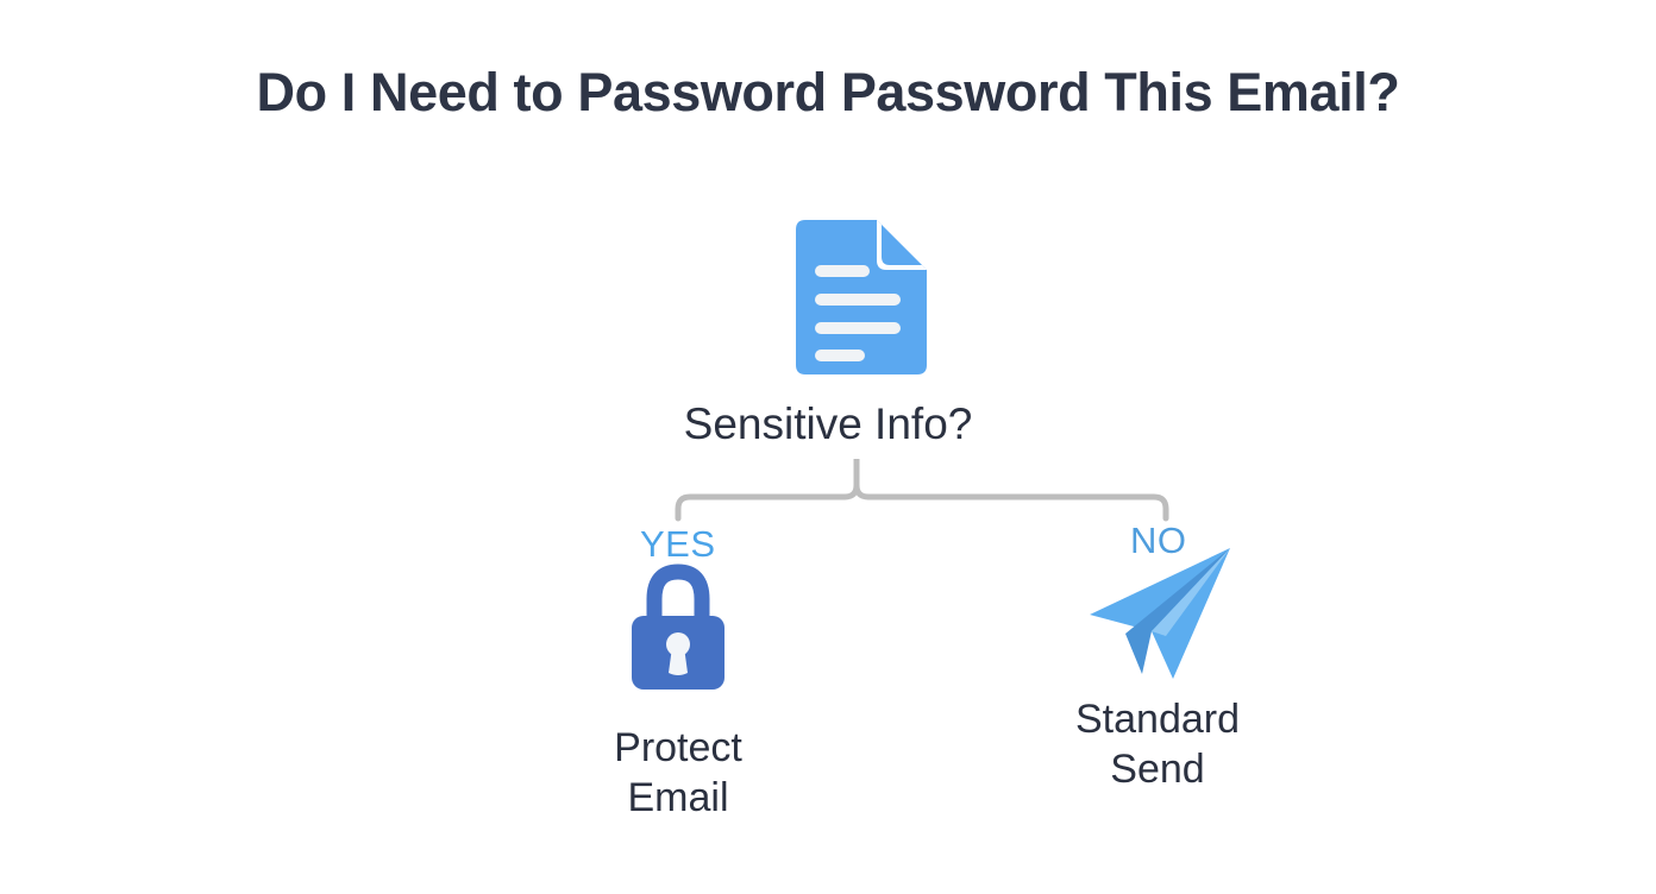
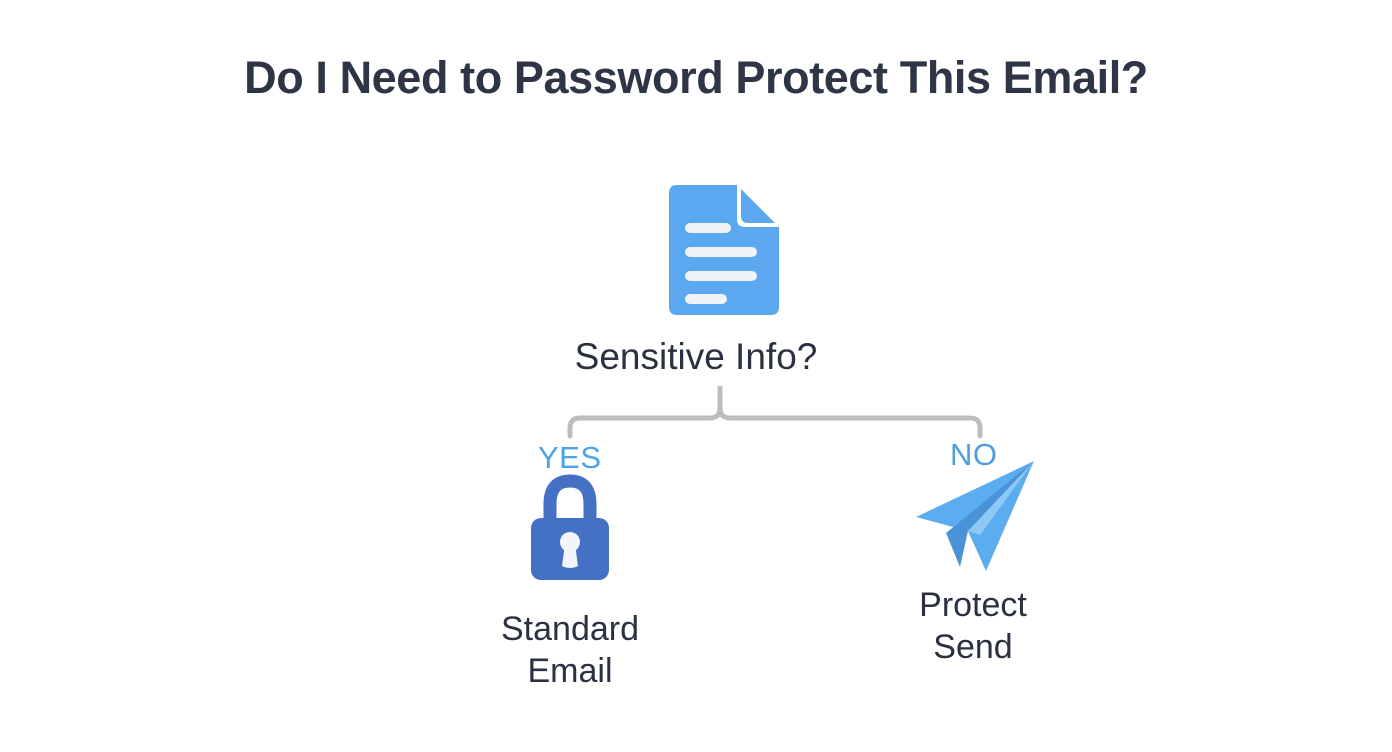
- Do I Need to Password Password This Email?
+ Do I Need to Password Protect This Email?
  Sensitive Info?
  YES
  NO
- Protect
+ Standard
  Email
- Standard
+ Protect
  Send
